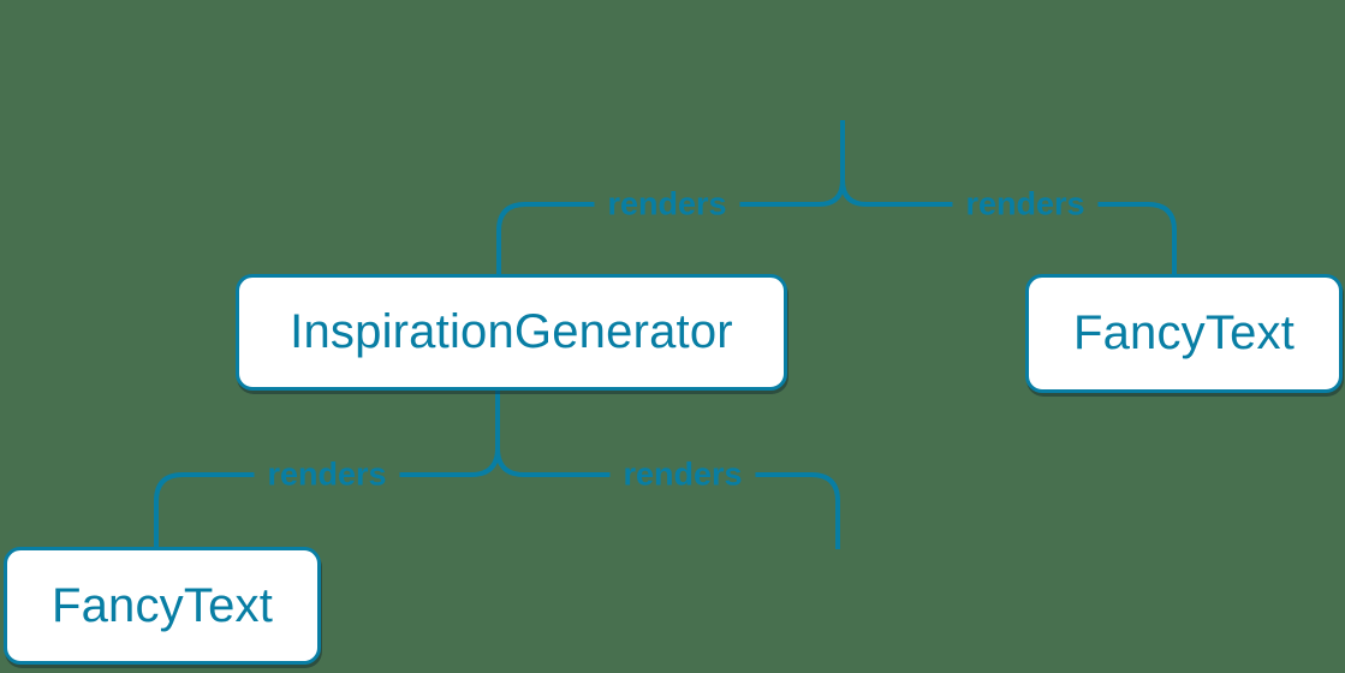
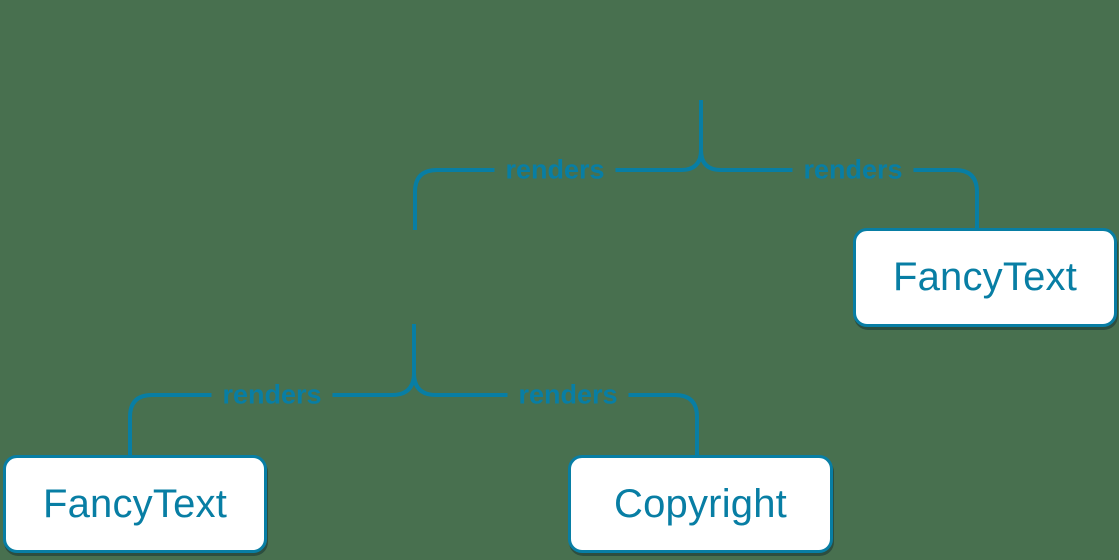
- InspirationGenerator
  FancyText
  FancyText
+ Copyright
  renders
  renders
  renders
  renders
